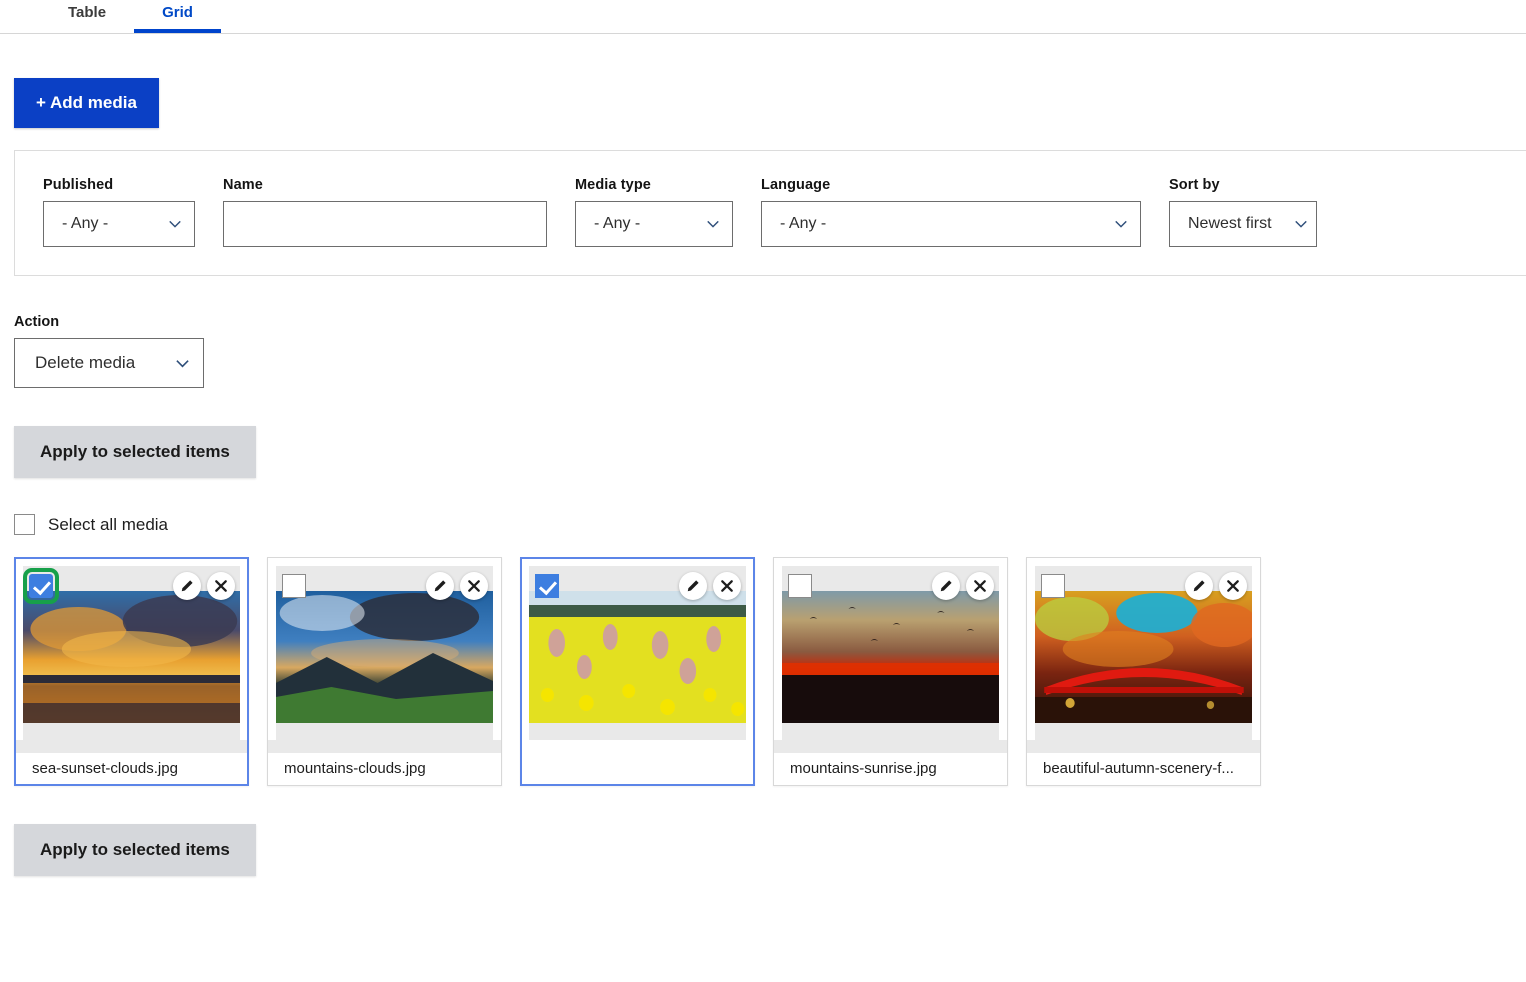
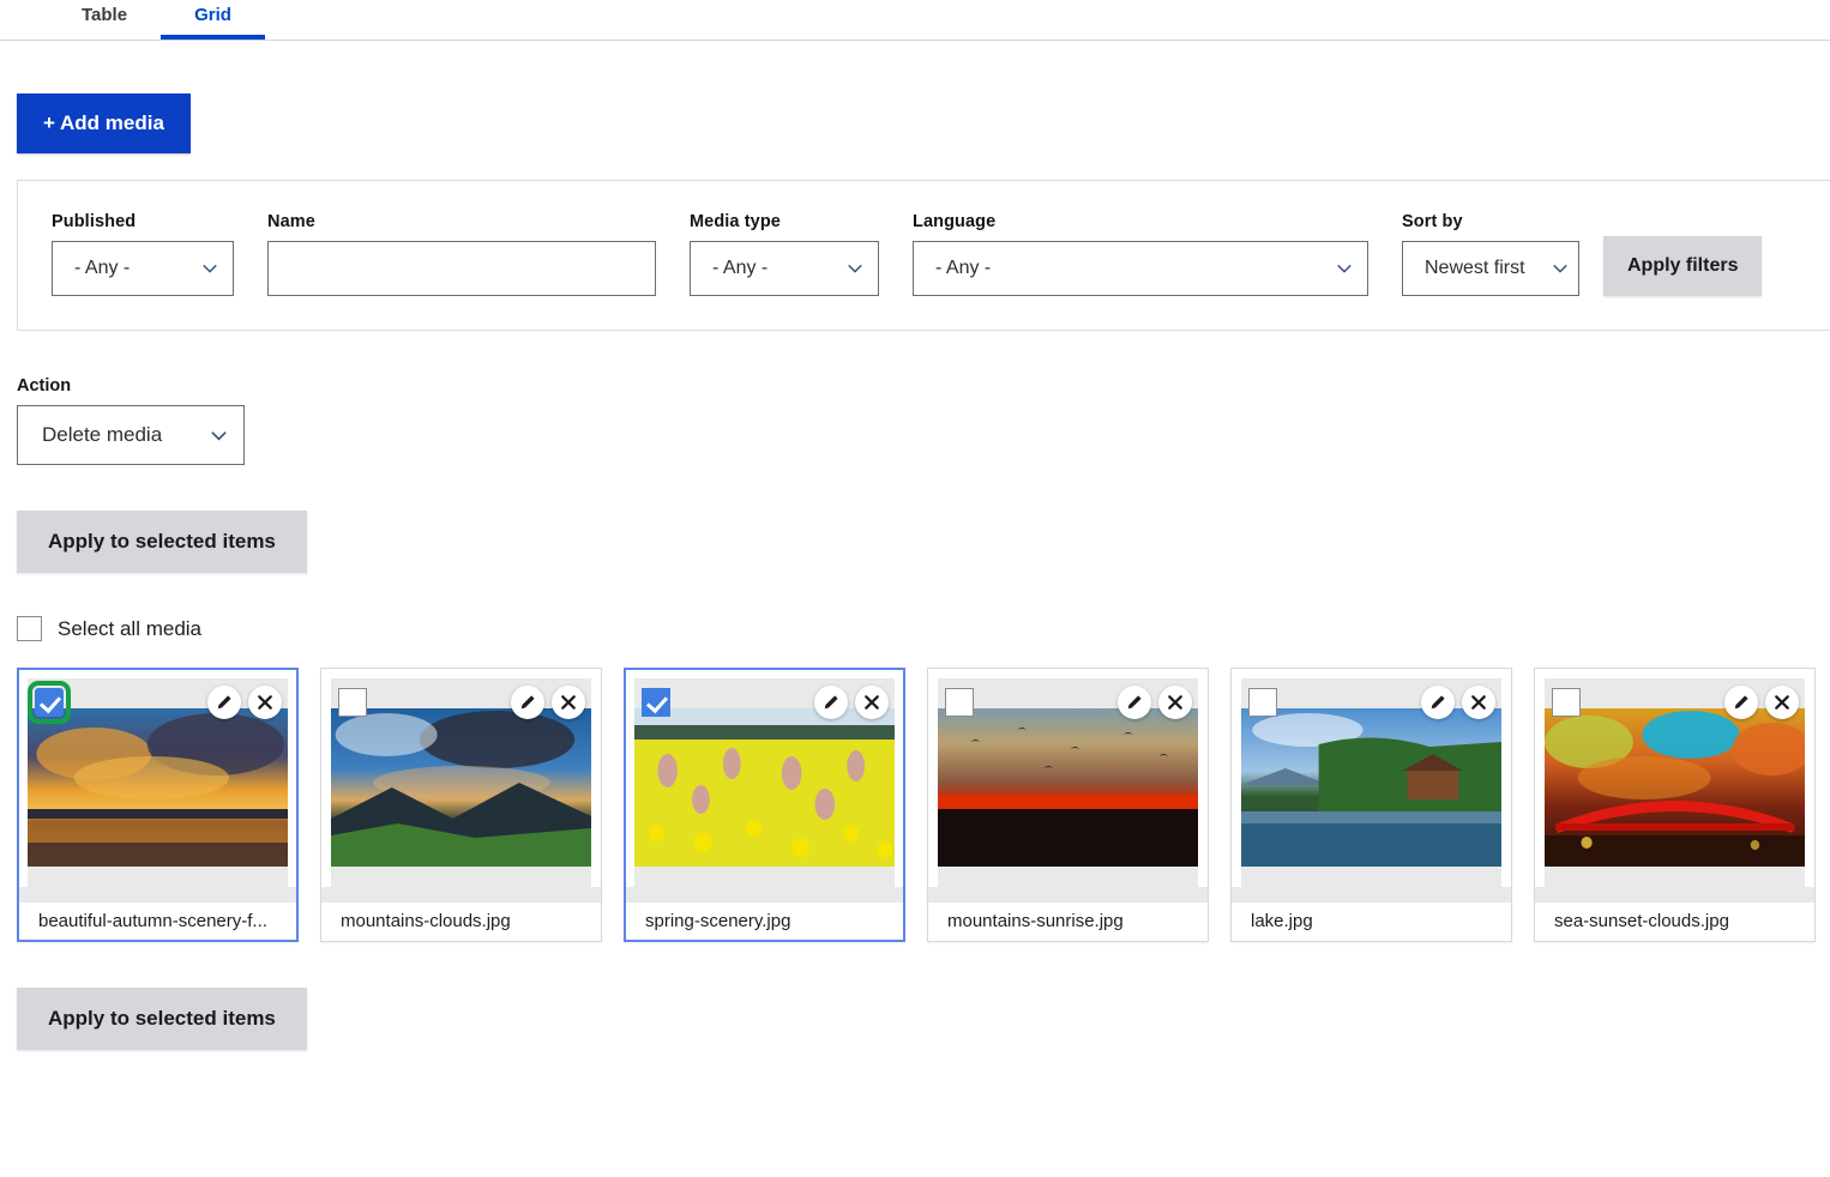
  Table
  Grid
  + Add media
  Published
  - Any -
  Name
  Media type
  - Any -
  Language
  - Any -
  Sort by
  Newest first
+ Apply filters
  Action
  Delete media
  Apply to selected items
  Select all media
- sea-sunset-clouds.jpg
+ beautiful-autumn-scenery-f...
  mountains-clouds.jpg
+ spring-scenery.jpg
  mountains-sunrise.jpg
+ lake.jpg
- beautiful-autumn-scenery-f...
+ sea-sunset-clouds.jpg
  Apply to selected items
